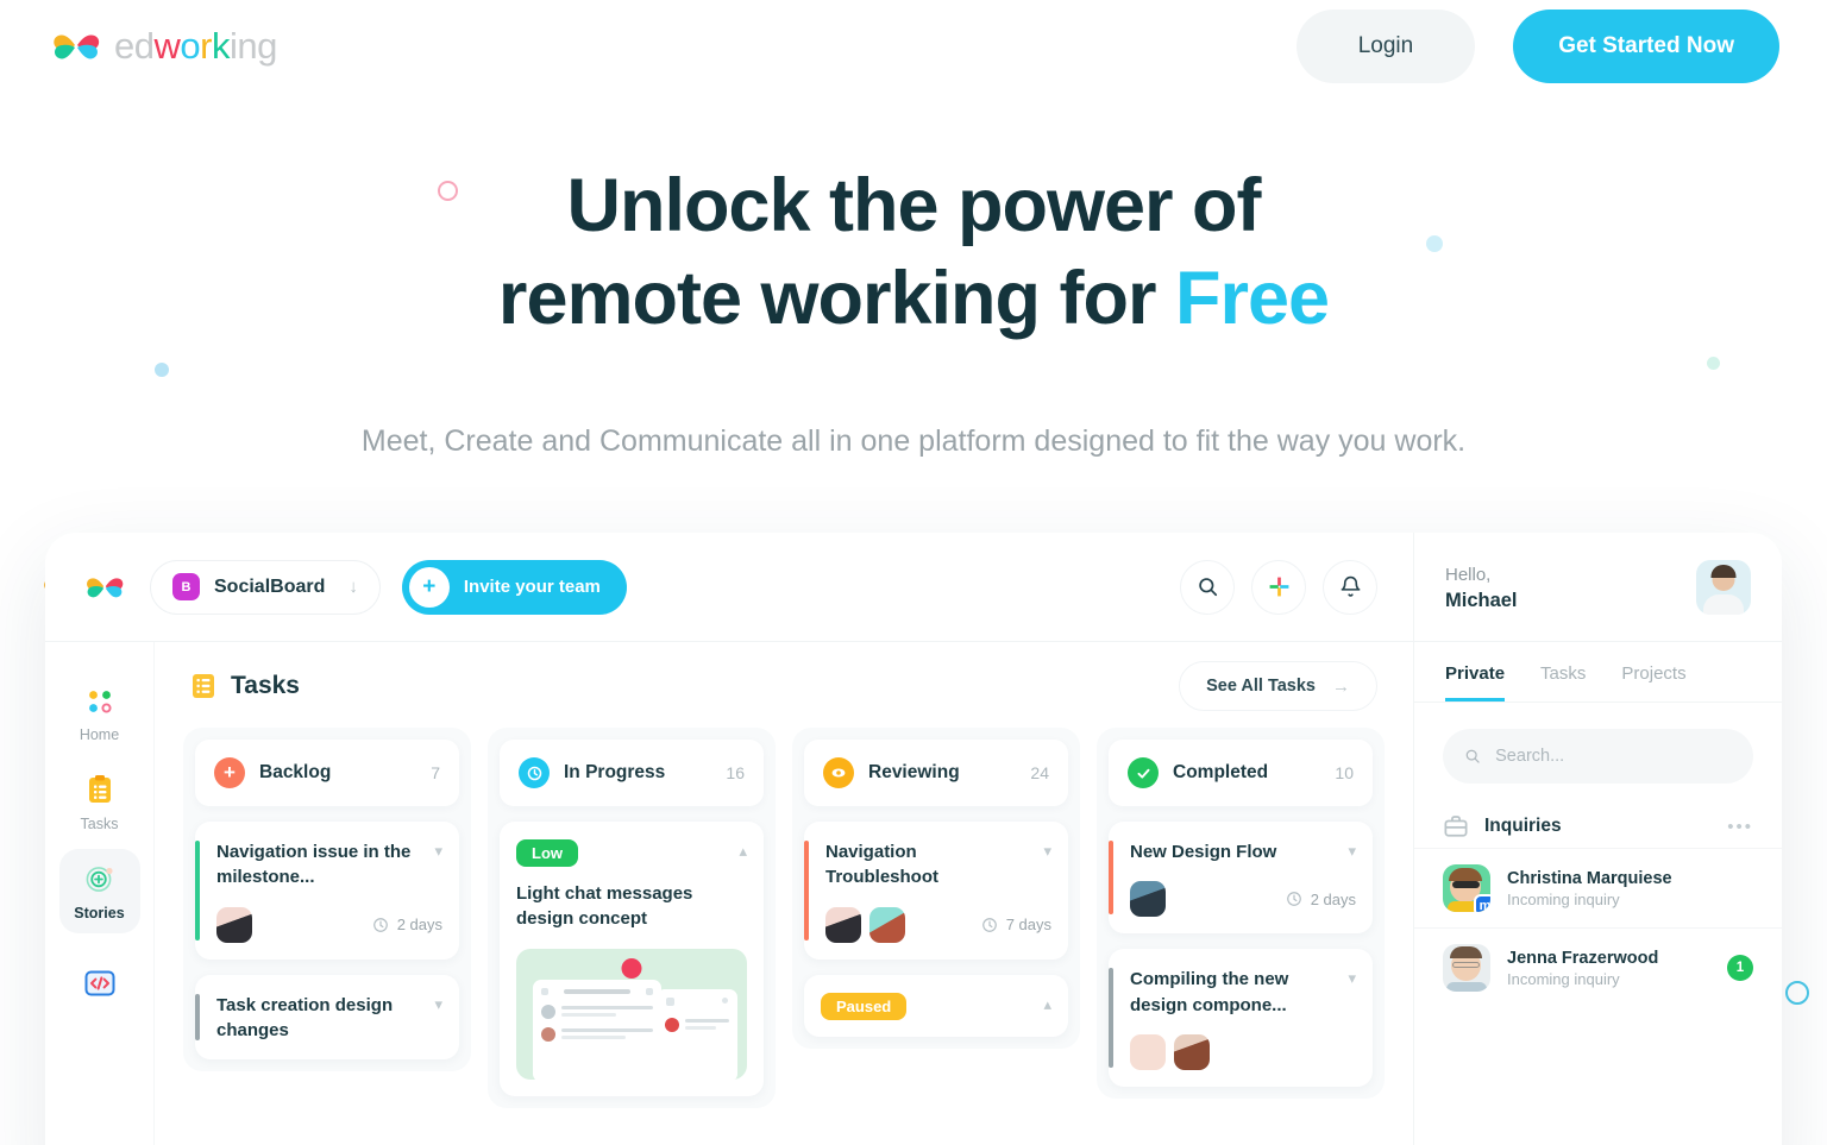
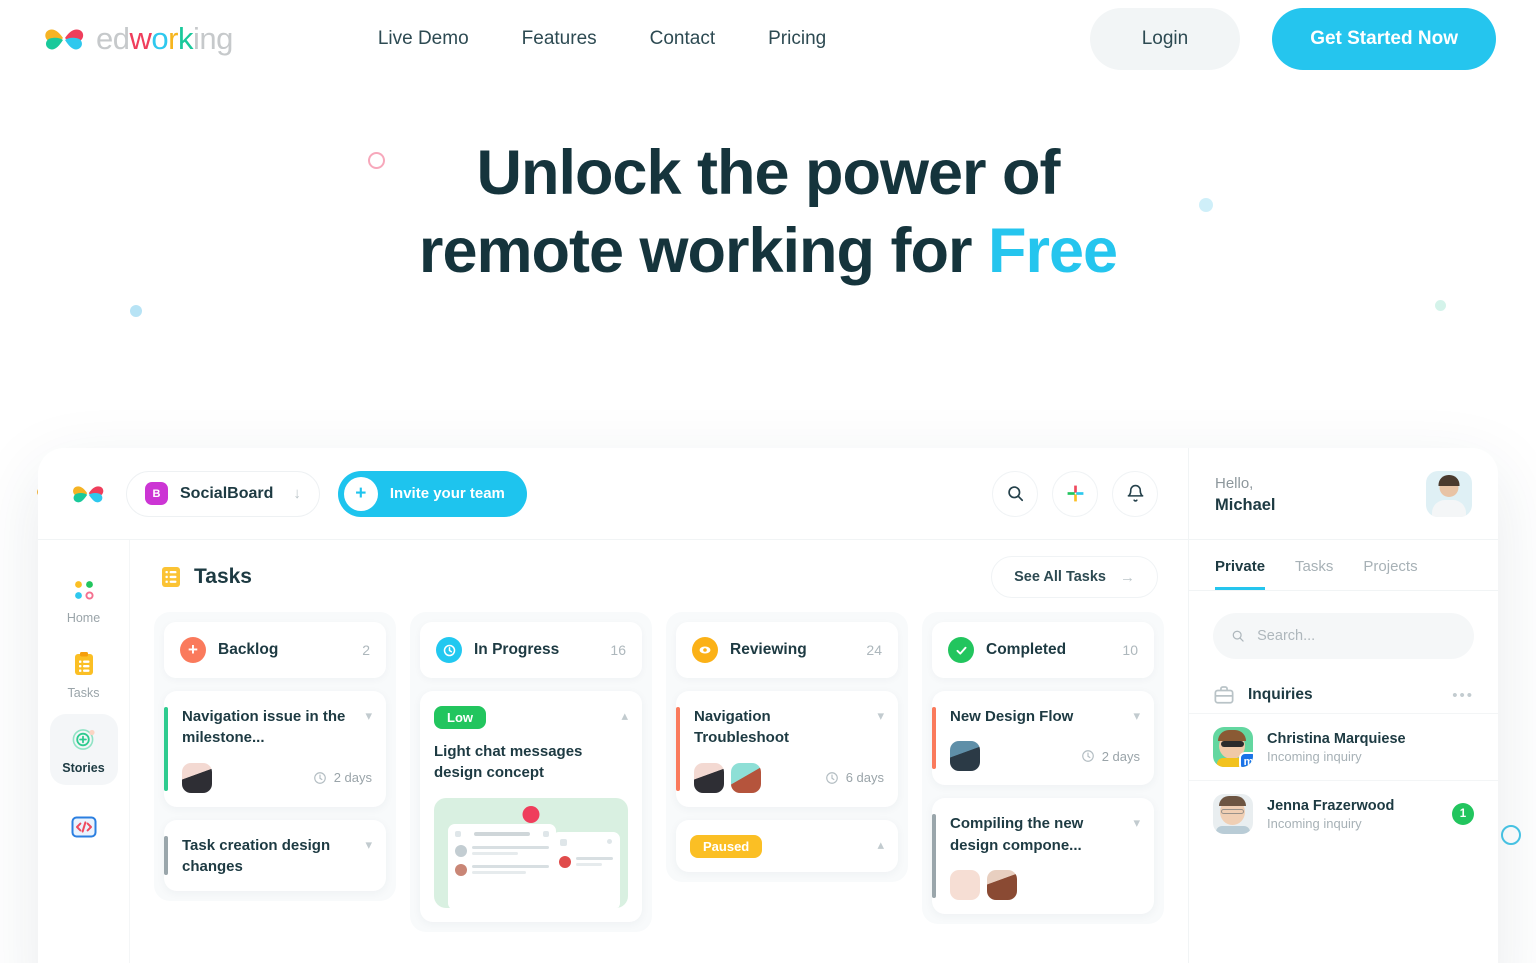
  ed
  w
  o
  r
  k
  ing
+ Live Demo
+ Features
+ Contact
+ Pricing
  Login
  Get Started Now
  Unlock the power of
  remote working for Free
- Meet, Create and Communicate all in one platform designed to fit the way you work.
  B
  SocialBoard
  ↓
  +
  Invite your team
  Home
  Tasks
  Stories
  Tasks
  See All Tasks
  →
  +
  Backlog
- 7
+ 2
  Navigation issue in the milestone...
  ▾
  2 days
  Task creation design changes
  ▾
  In Progress
  16
  Low
  ▴
  Light chat messages design concept
  Reviewing
  24
  Navigation Troubleshoot
  ▾
- 7 days
+ 6 days
  Paused
  ▴
  Completed
  10
  New Design Flow
  ▾
  2 days
  Compiling the new design compone...
  ▾
  Hello,
  Michael
  Private
  Tasks
  Projects
  Search...
  Inquiries
  •••
  m
  Christina Marquiese
  Incoming inquiry
  Jenna Frazerwood
  Incoming inquiry
  1
